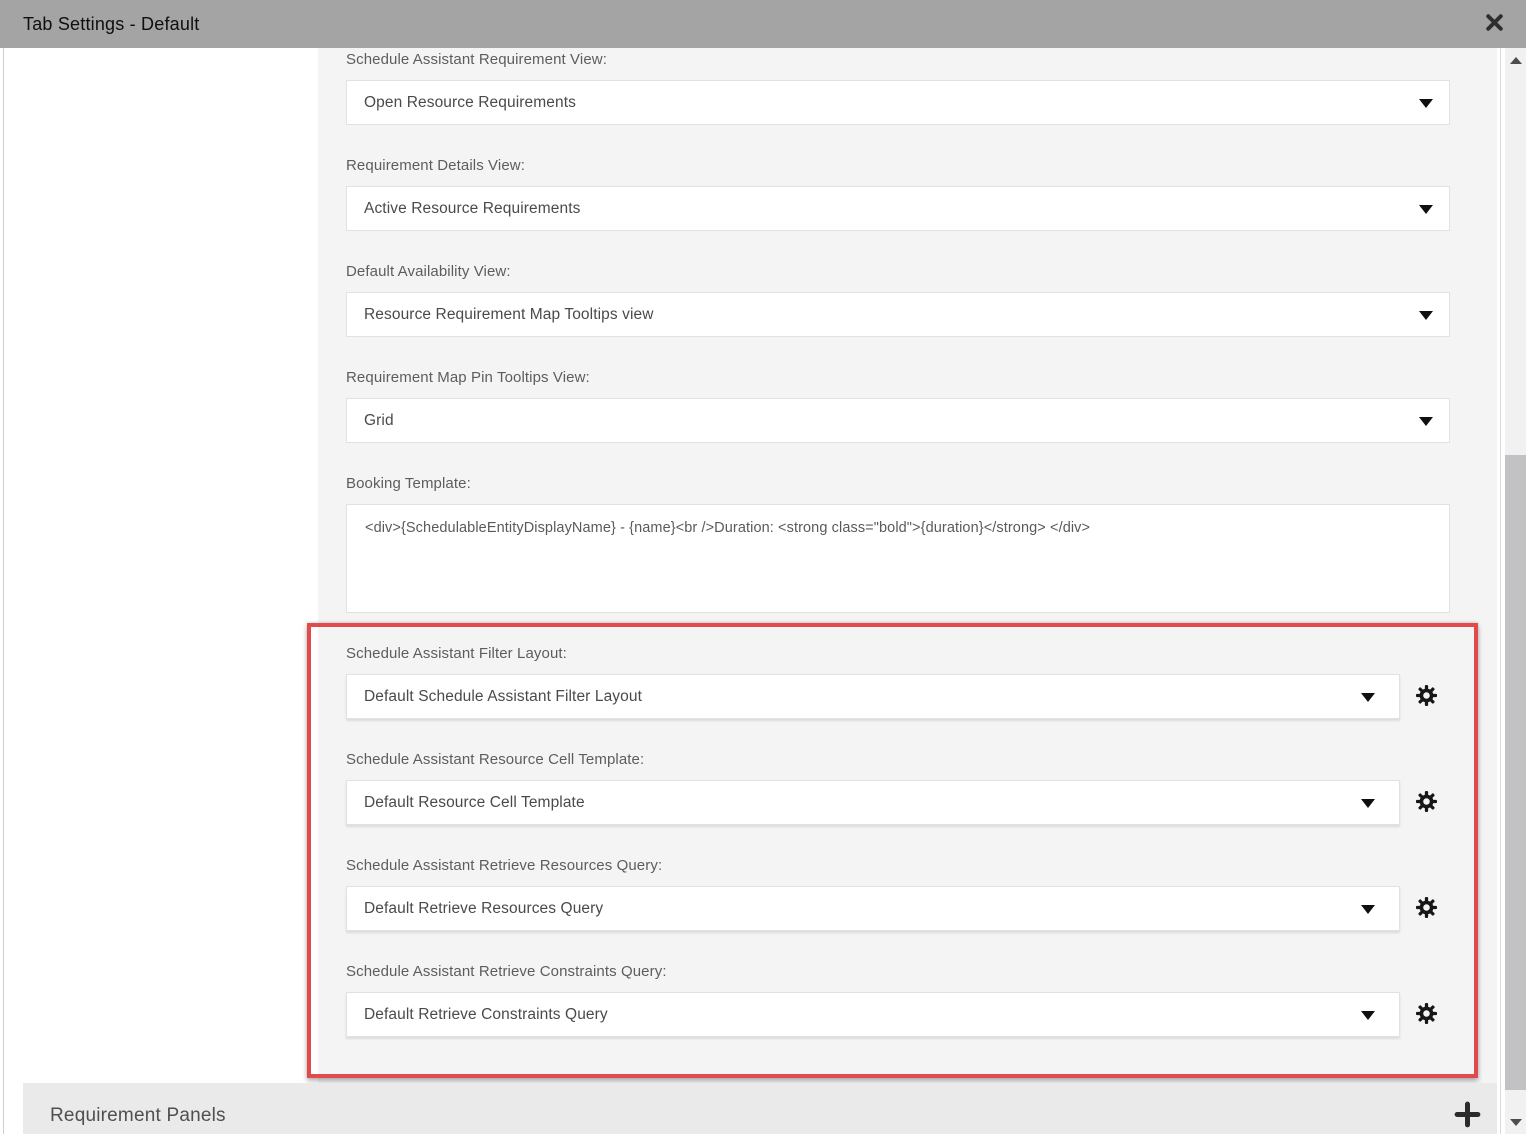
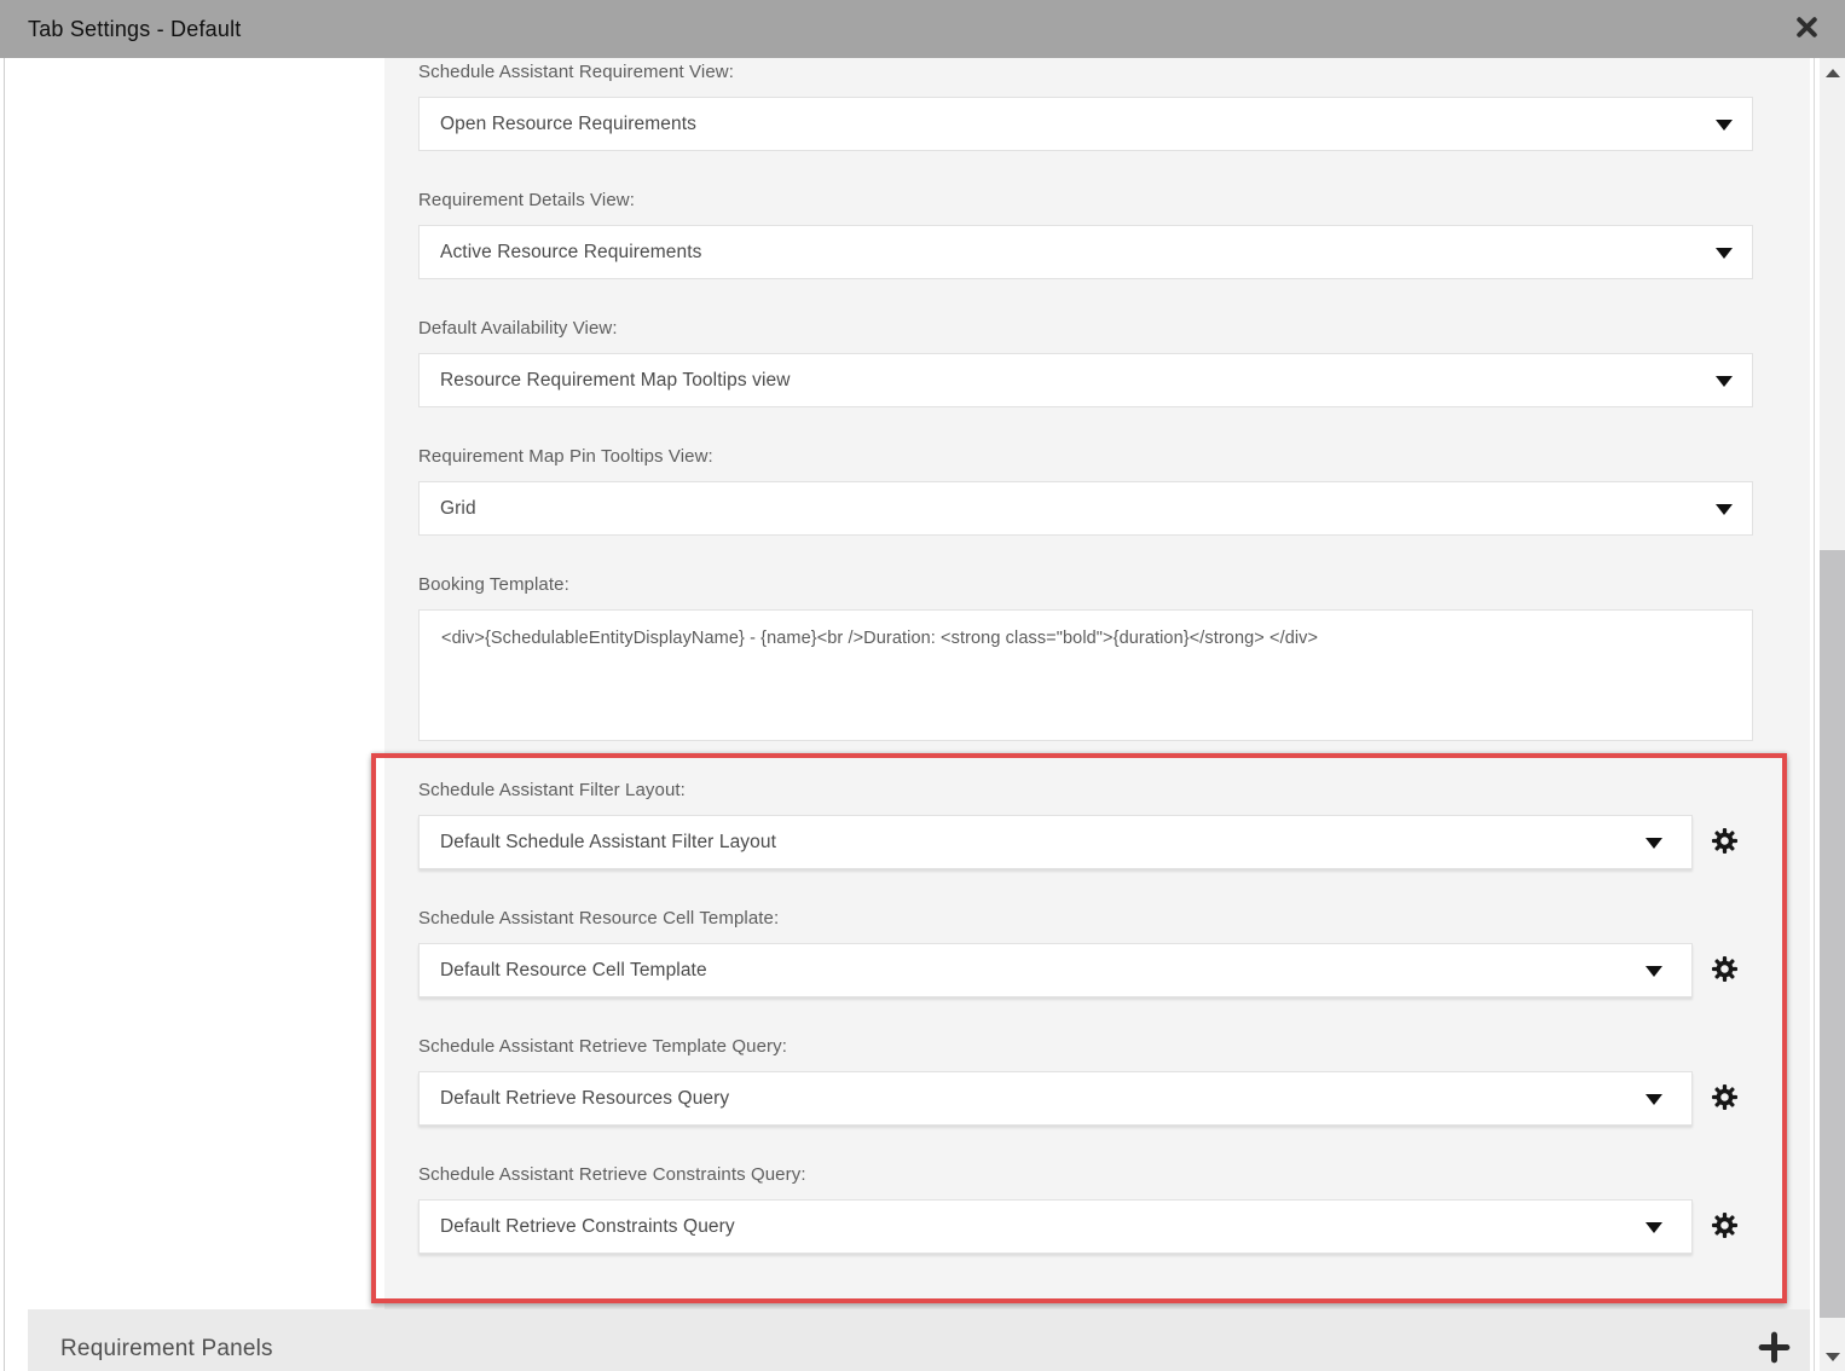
  Tab Settings - Default
  Schedule Assistant Requirement View:
  Open Resource Requirements
  Requirement Details View:
  Active Resource Requirements
  Default Availability View:
  Resource Requirement Map Tooltips view
  Requirement Map Pin Tooltips View:
  Grid
  Booking Template:
  <div>{SchedulableEntityDisplayName} - {name}<br />Duration: <strong class="bold">{duration}</strong> </div>
  Schedule Assistant Filter Layout:
  Default Schedule Assistant Filter Layout
  Schedule Assistant Resource Cell Template:
  Default Resource Cell Template
- Schedule Assistant Retrieve Resources Query:
+ Schedule Assistant Retrieve Template Query:
  Default Retrieve Resources Query
  Schedule Assistant Retrieve Constraints Query:
  Default Retrieve Constraints Query
  Requirement Panels
